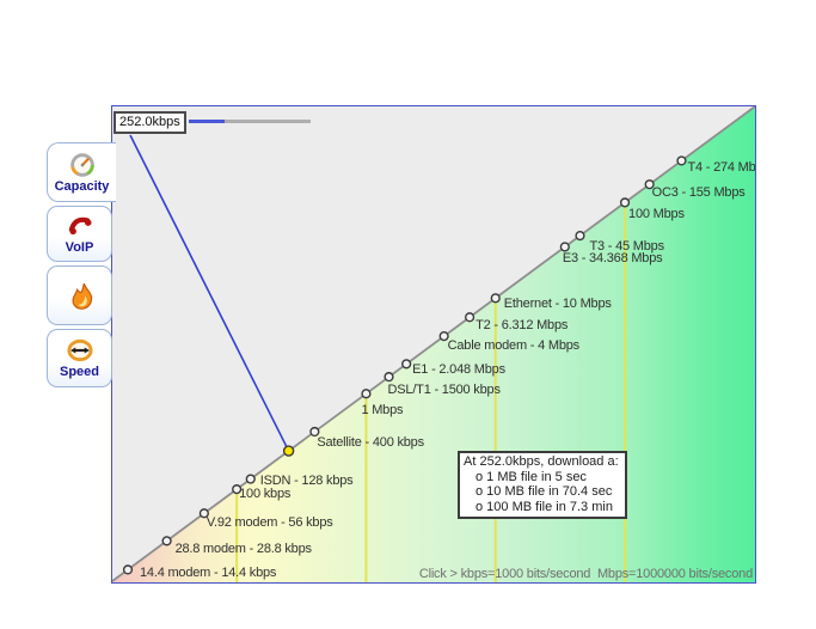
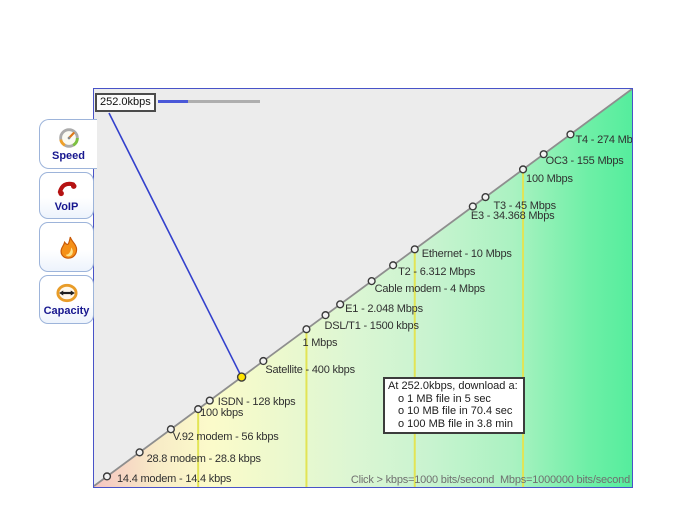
- Capacity
+ Speed
  VoIP
- Speed
+ Capacity
  14.4 modem - 14.4 kbps
  28.8 modem - 28.8 kbps
  V.92 modem - 56 kbps
  100 kbps
  ISDN - 128 kbps
  Satellite - 400 kbps
  1 Mbps
  DSL/T1 - 1500 kbps
  E1 - 2.048 Mbps
  Cable modem - 4 Mbps
  T2 - 6.312 Mbps
  Ethernet - 10 Mbps
  E3 - 34.368 Mbps
  T3 - 45 Mbps
  100 Mbps
  OC3 - 155 Mbps
  T4 - 274 Mb
  252.0kbps
  At 252.0kbps, download a:
  o 1 MB file in 5 sec
  o 10 MB file in 70.4 sec
- o 100 MB file in 7.3 min
+ o 100 MB file in 3.8 min
  Click > kbps=1000 bits/second Mbps=1000000 bits/second
